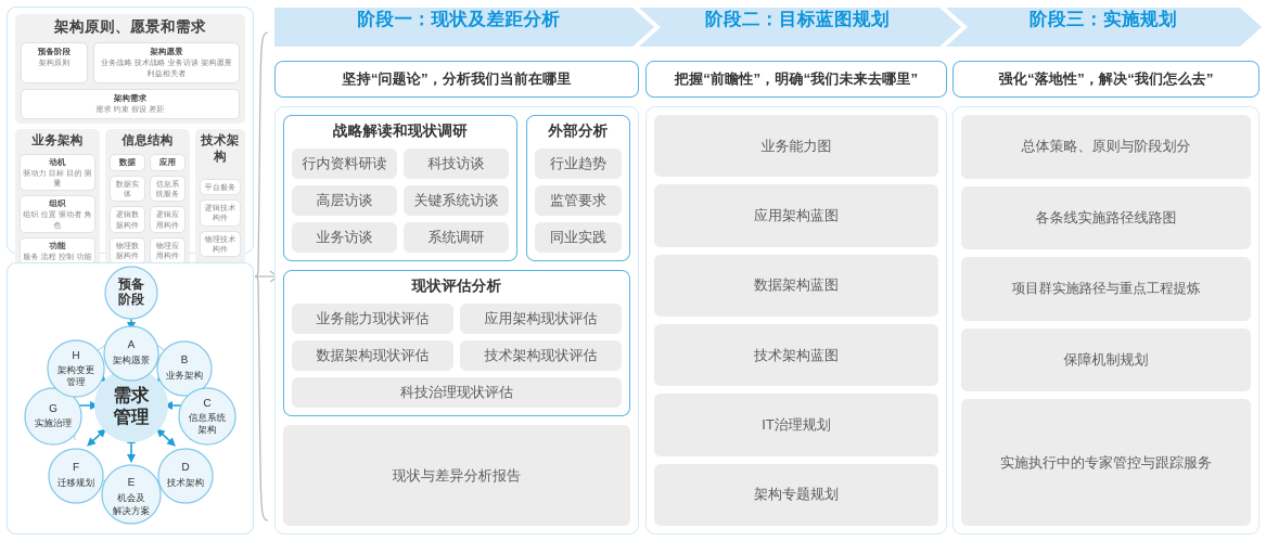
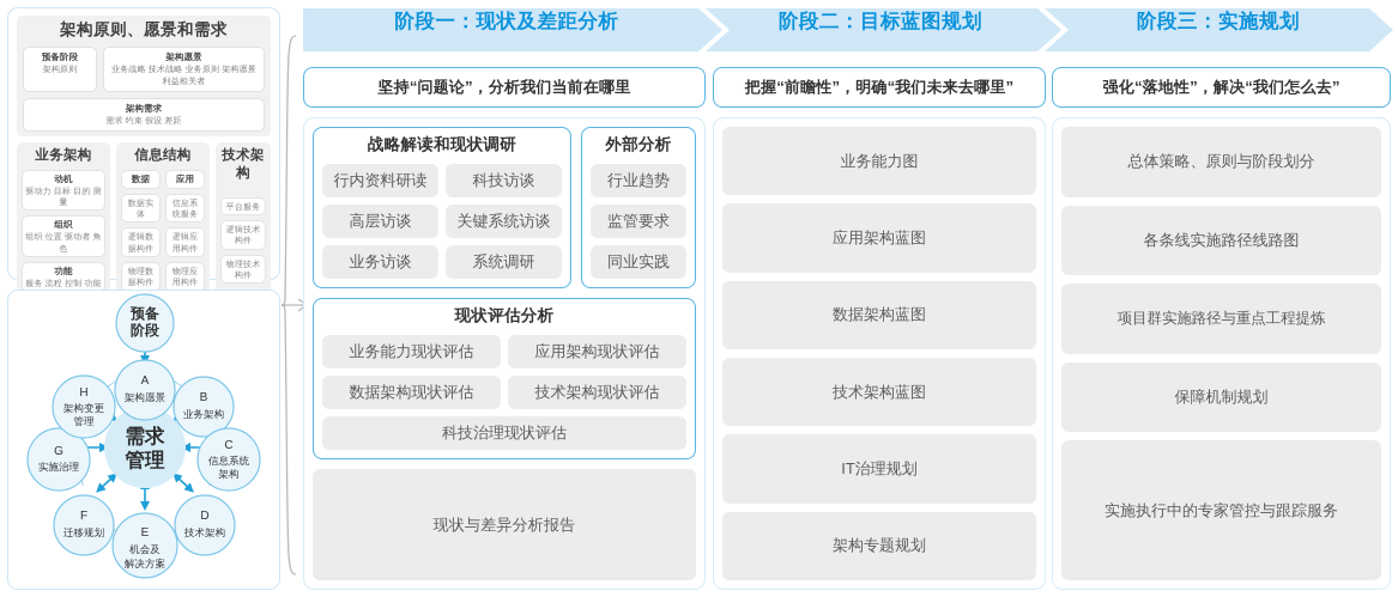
  架构原则、愿景和需求
  预备阶段
  架构原则
  架构愿景
- 业务战略 技术战略 业务访谈 架构愿景 利益相关者
+ 业务战略 技术战略 业务原则 架构愿景 利益相关者
  架构需求
  需求 约束 假设 差距
  业务架构
  动机
  驱动力 目标 目的 测量
  组织
  组织 位置 驱动者 角色
  功能
  服务 流程 控制 功能
  信息结构
  数据
  数据实体
  逻辑数据构件
  物理数据构件
  应用
  信息系统服务
  逻辑应用构件
  物理应用构件
  技术架构
  平台服务
  逻辑技术构件
  物理技术构件
  预备
  阶段
  需求
  管理
  A
  架构愿景
  B
  业务架构
  C
  信息系统
  架构
  D
  技术架构
  E
  机会及
  解决方案
  F
  迁移规划
  G
  实施治理
  H
  架构变更
  管理
  阶段一：现状及差距分析
  阶段二：目标蓝图规划
  阶段三：实施规划
  坚持“问题论”，分析我们当前在哪里
  战略解读和现状调研
  行内资料研读
  科技访谈
  高层访谈
  关键系统访谈
  业务访谈
  系统调研
  外部分析
  行业趋势
  监管要求
  同业实践
  现状评估分析
  业务能力现状评估
  应用架构现状评估
  数据架构现状评估
  技术架构现状评估
  科技治理现状评估
  现状与差异分析报告
  把握“前瞻性”，明确“我们未来去哪里”
  业务能力图
  应用架构蓝图
  数据架构蓝图
  技术架构蓝图
  IT治理规划
  架构专题规划
  强化“落地性”，解决“我们怎么去”
  总体策略、原则与阶段划分
  各条线实施路径线路图
  项目群实施路径与重点工程提炼
  保障机制规划
  实施执行中的专家管控与跟踪服务
